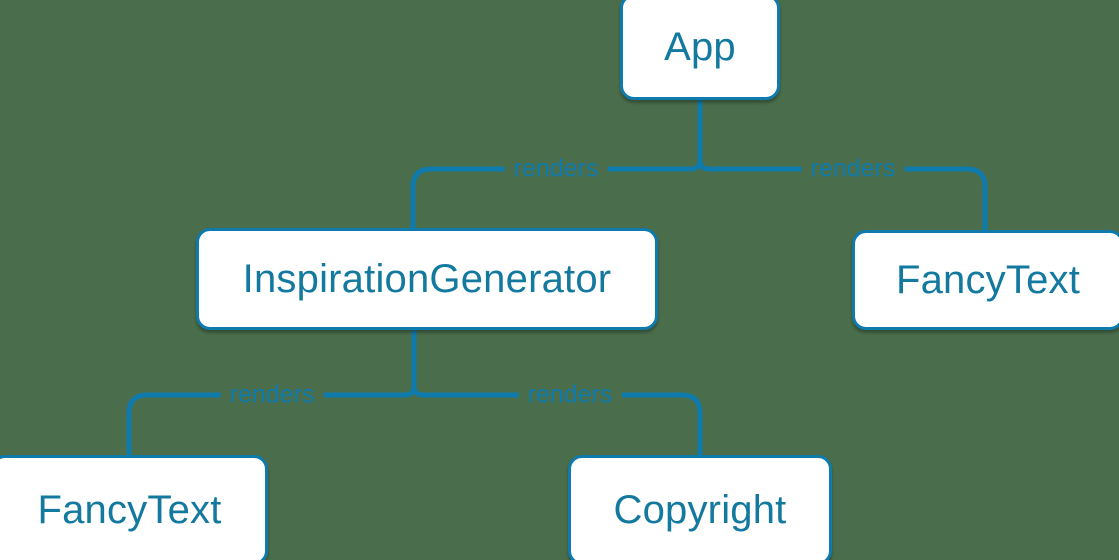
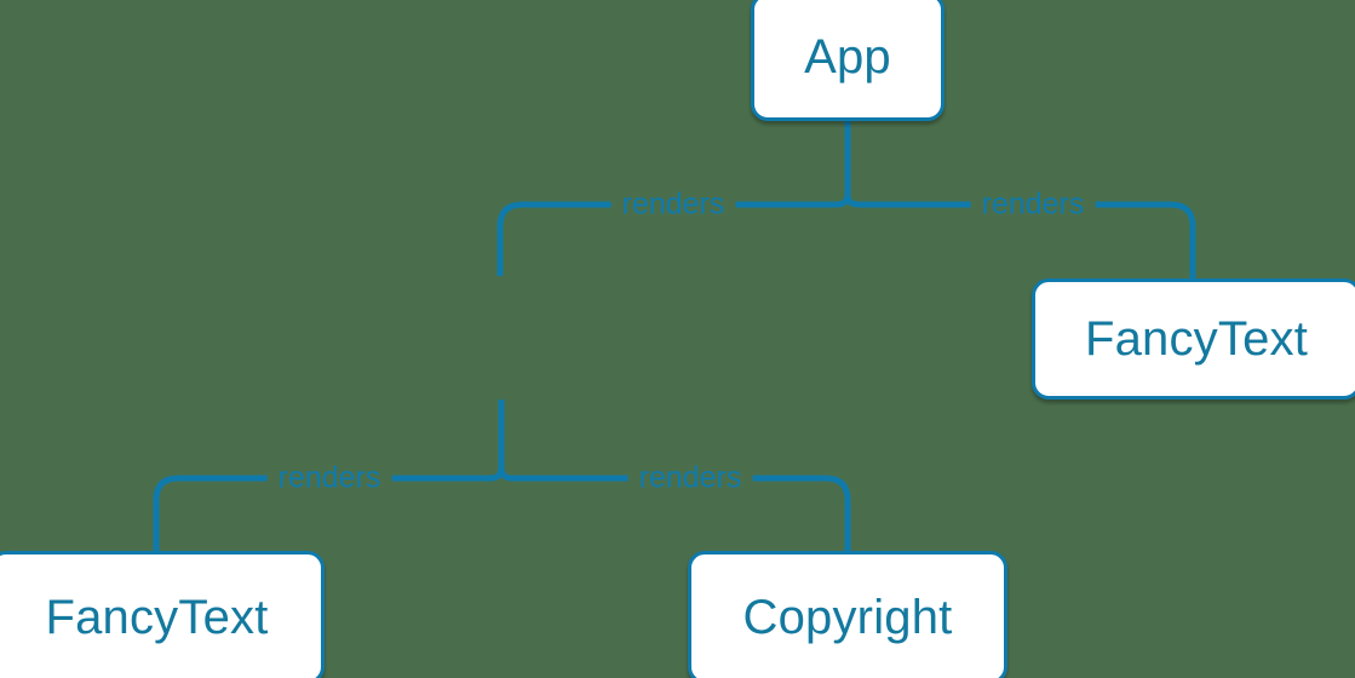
  App
- InspirationGenerator
  FancyText
  FancyText
  Copyright
  renders
  renders
  renders
  renders
